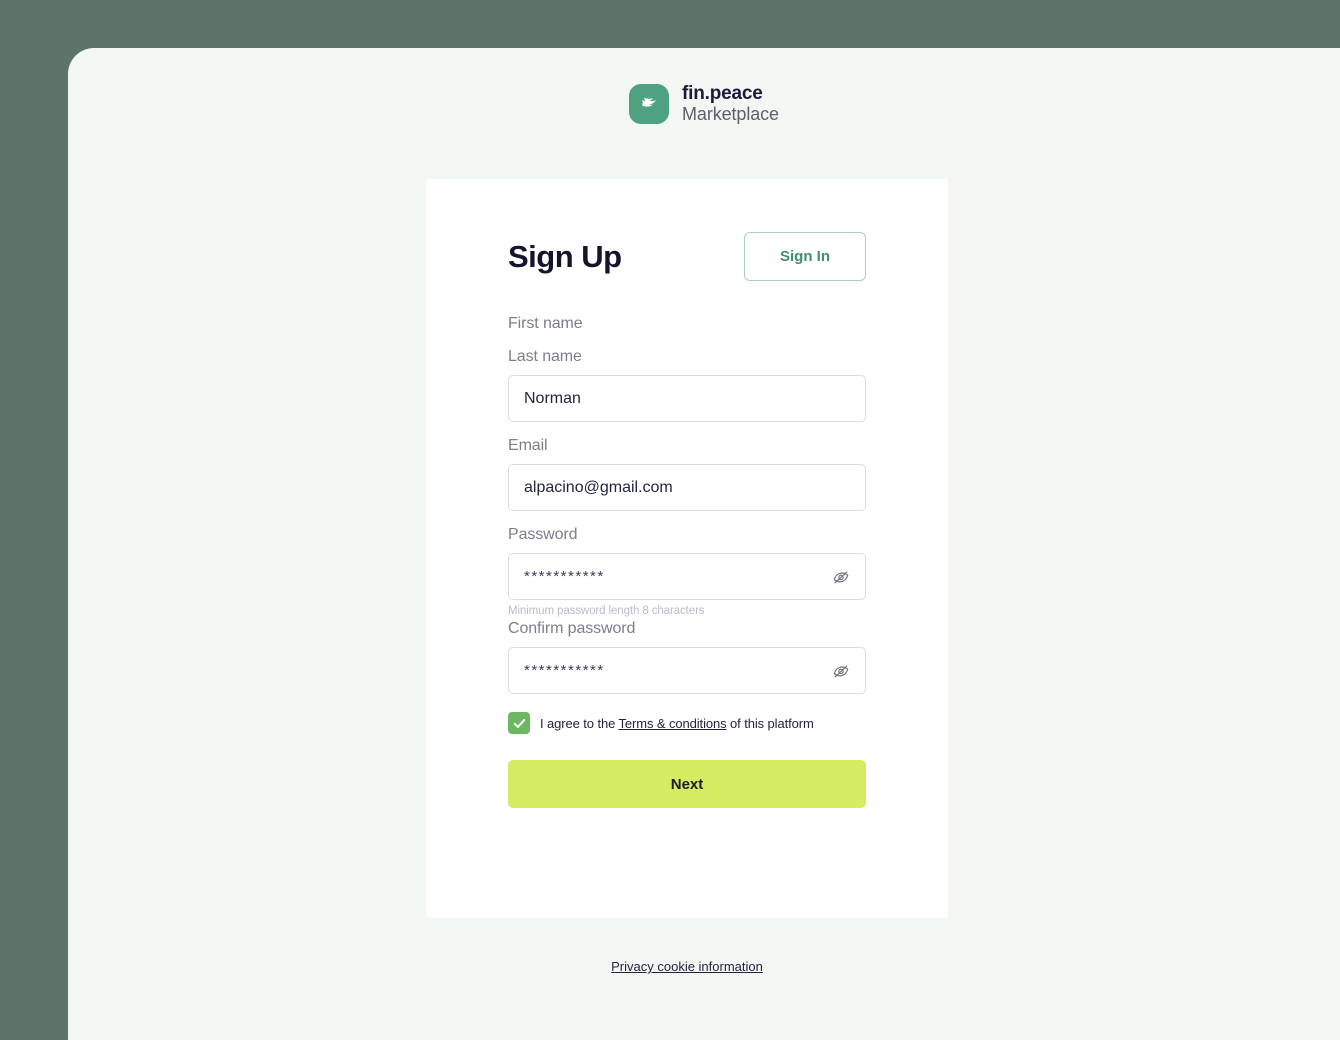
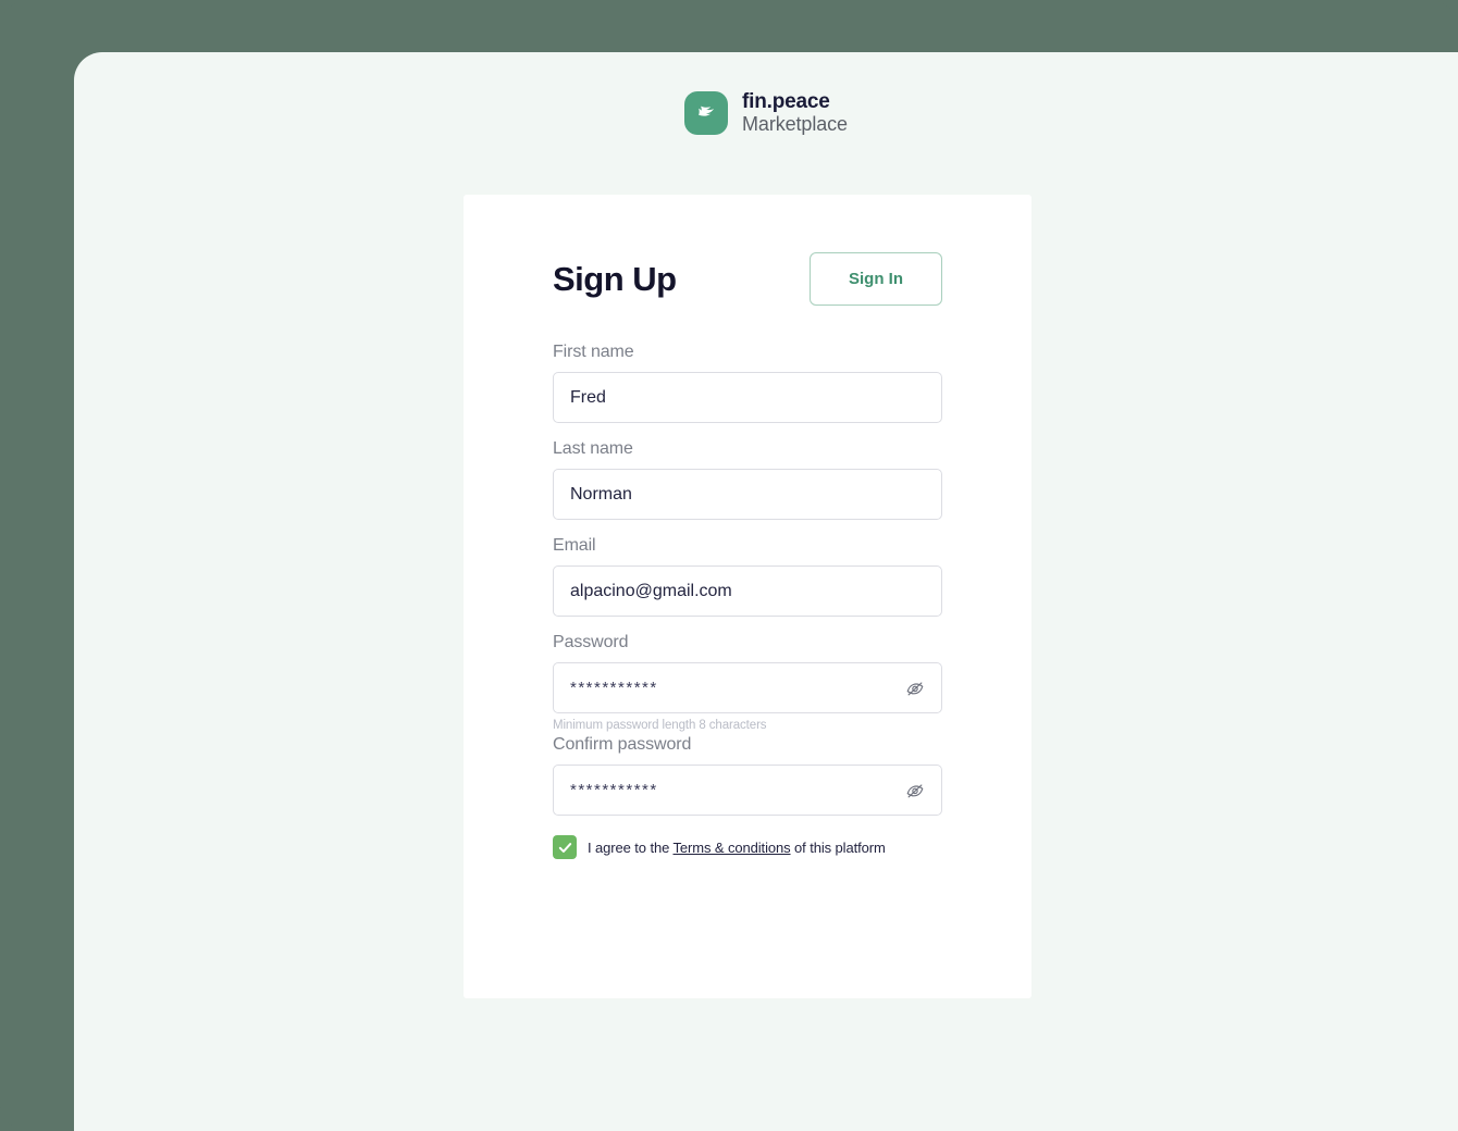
  fin.peace
  Marketplace
  Sign Up
  Sign In
  First name
+ Fred
  Last name
  Norman
  Email
  alpacino@gmail.com
  Password
  ***********
  Minimum password length 8 characters
  Confirm password
  ***********
  I agree to the Terms & conditions of this platform
- Next
- Privacy cookie information
